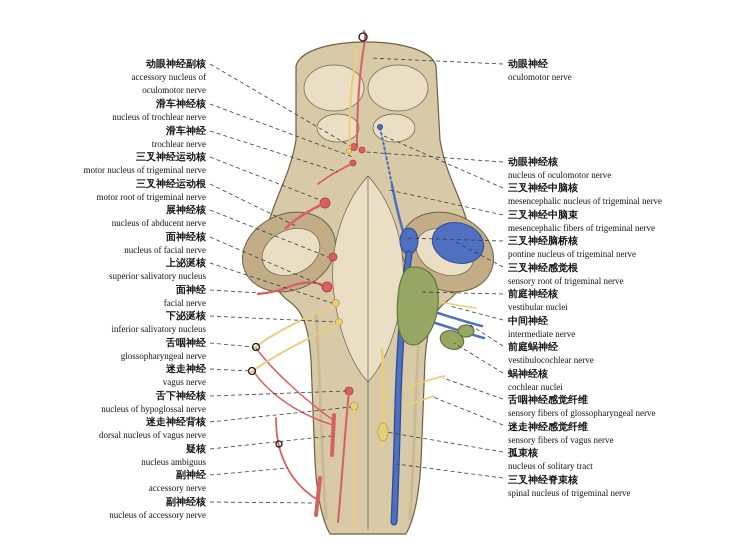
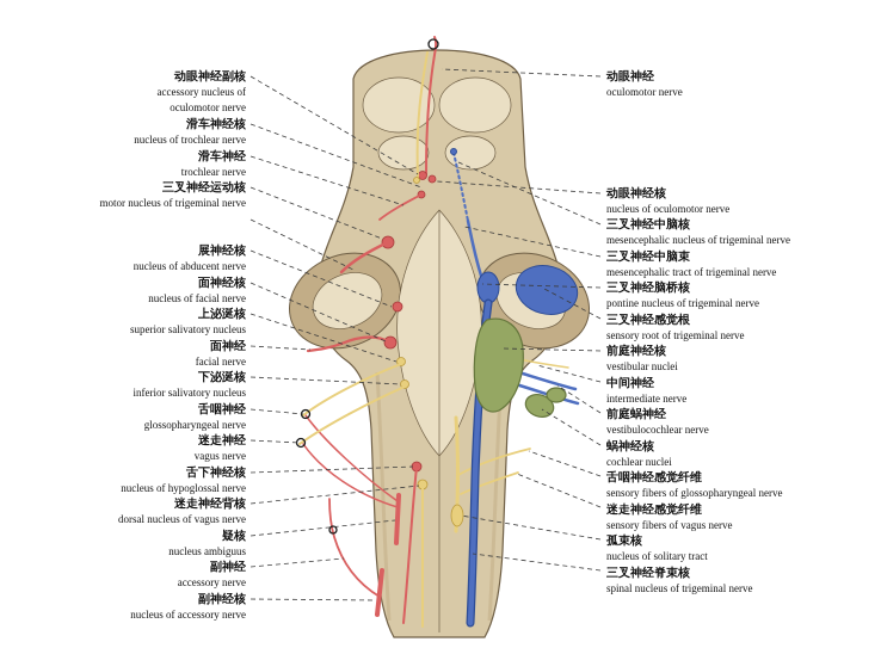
  动眼神经副核
  accessory nucleus of
  oculomotor nerve
  滑车神经核
  nucleus of trochlear nerve
  滑车神经
  trochlear nerve
  三叉神经运动核
  motor nucleus of trigeminal nerve
- 三叉神经运动根
- motor root of trigeminal nerve
  展神经核
  nucleus of abducent nerve
  面神经核
  nucleus of facial nerve
  上泌涎核
  superior salivatory nucleus
  面神经
  facial nerve
  下泌涎核
  inferior salivatory nucleus
  舌咽神经
  glossopharyngeal nerve
  迷走神经
  vagus nerve
  舌下神经核
  nucleus of hypoglossal nerve
  迷走神经背核
  dorsal nucleus of vagus nerve
  疑核
  nucleus ambiguus
  副神经
  accessory nerve
  副神经核
  nucleus of accessory nerve
  动眼神经
  oculomotor nerve
  动眼神经核
  nucleus of oculomotor nerve
  三叉神经中脑核
  mesencephalic nucleus of trigeminal nerve
  三叉神经中脑束
- mesencephalic fibers of trigeminal nerve
+ mesencephalic tract of trigeminal nerve
  三叉神经脑桥核
  pontine nucleus of trigeminal nerve
  三叉神经感觉根
  sensory root of trigeminal nerve
  前庭神经核
  vestibular nuclei
  中间神经
  intermediate nerve
  前庭蜗神经
  vestibulocochlear nerve
  蜗神经核
  cochlear nuclei
  舌咽神经感觉纤维
  sensory fibers of glossopharyngeal nerve
  迷走神经感觉纤维
  sensory fibers of vagus nerve
  孤束核
  nucleus of solitary tract
  三叉神经脊束核
  spinal nucleus of trigeminal nerve
